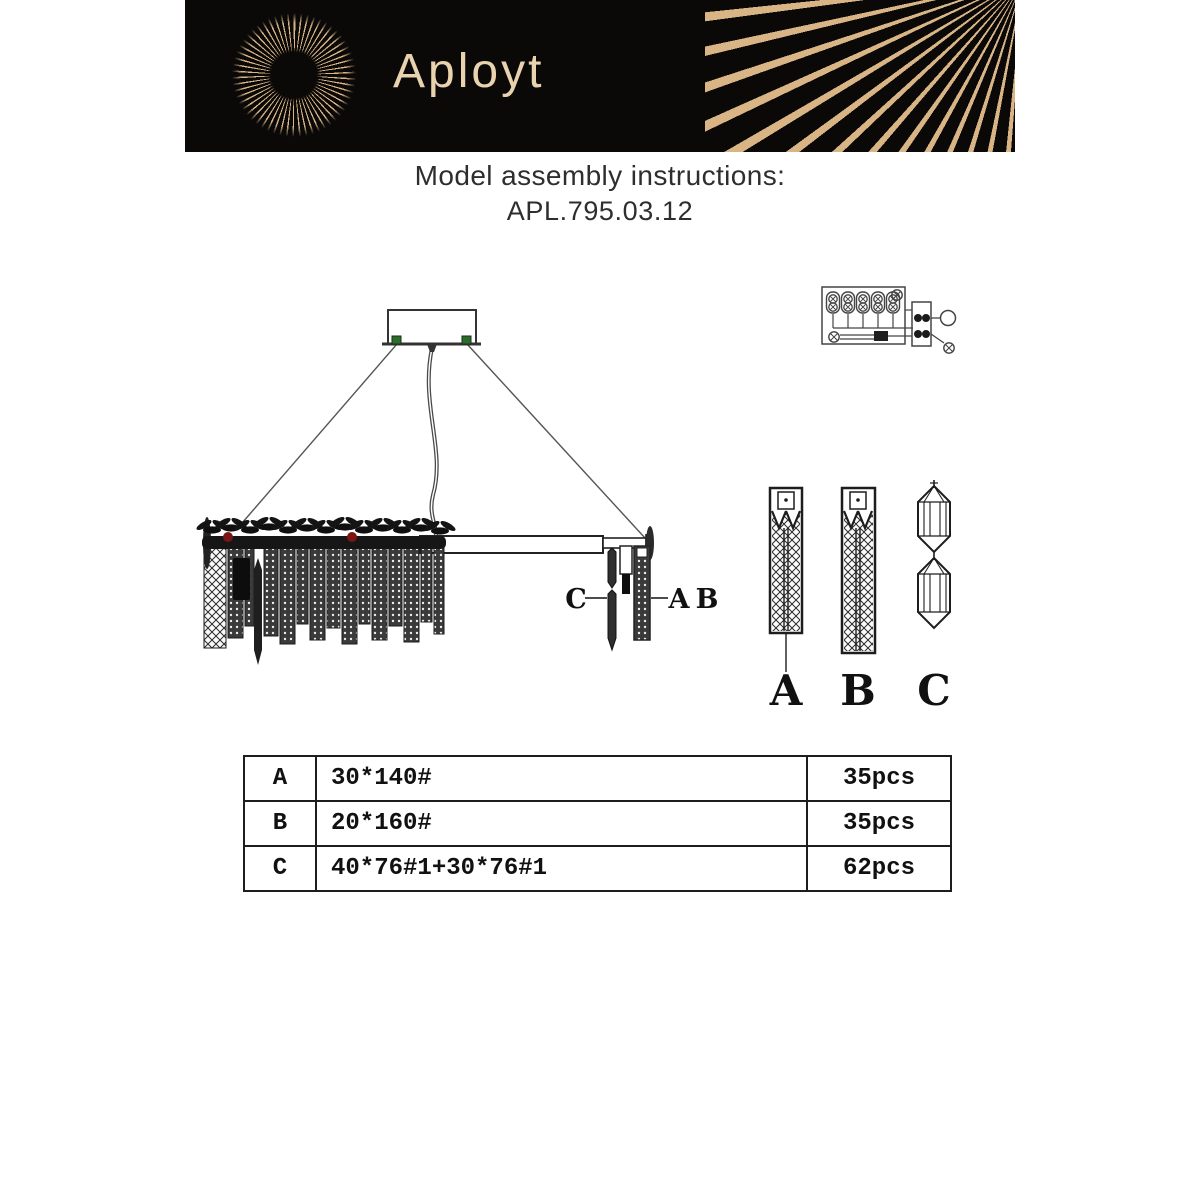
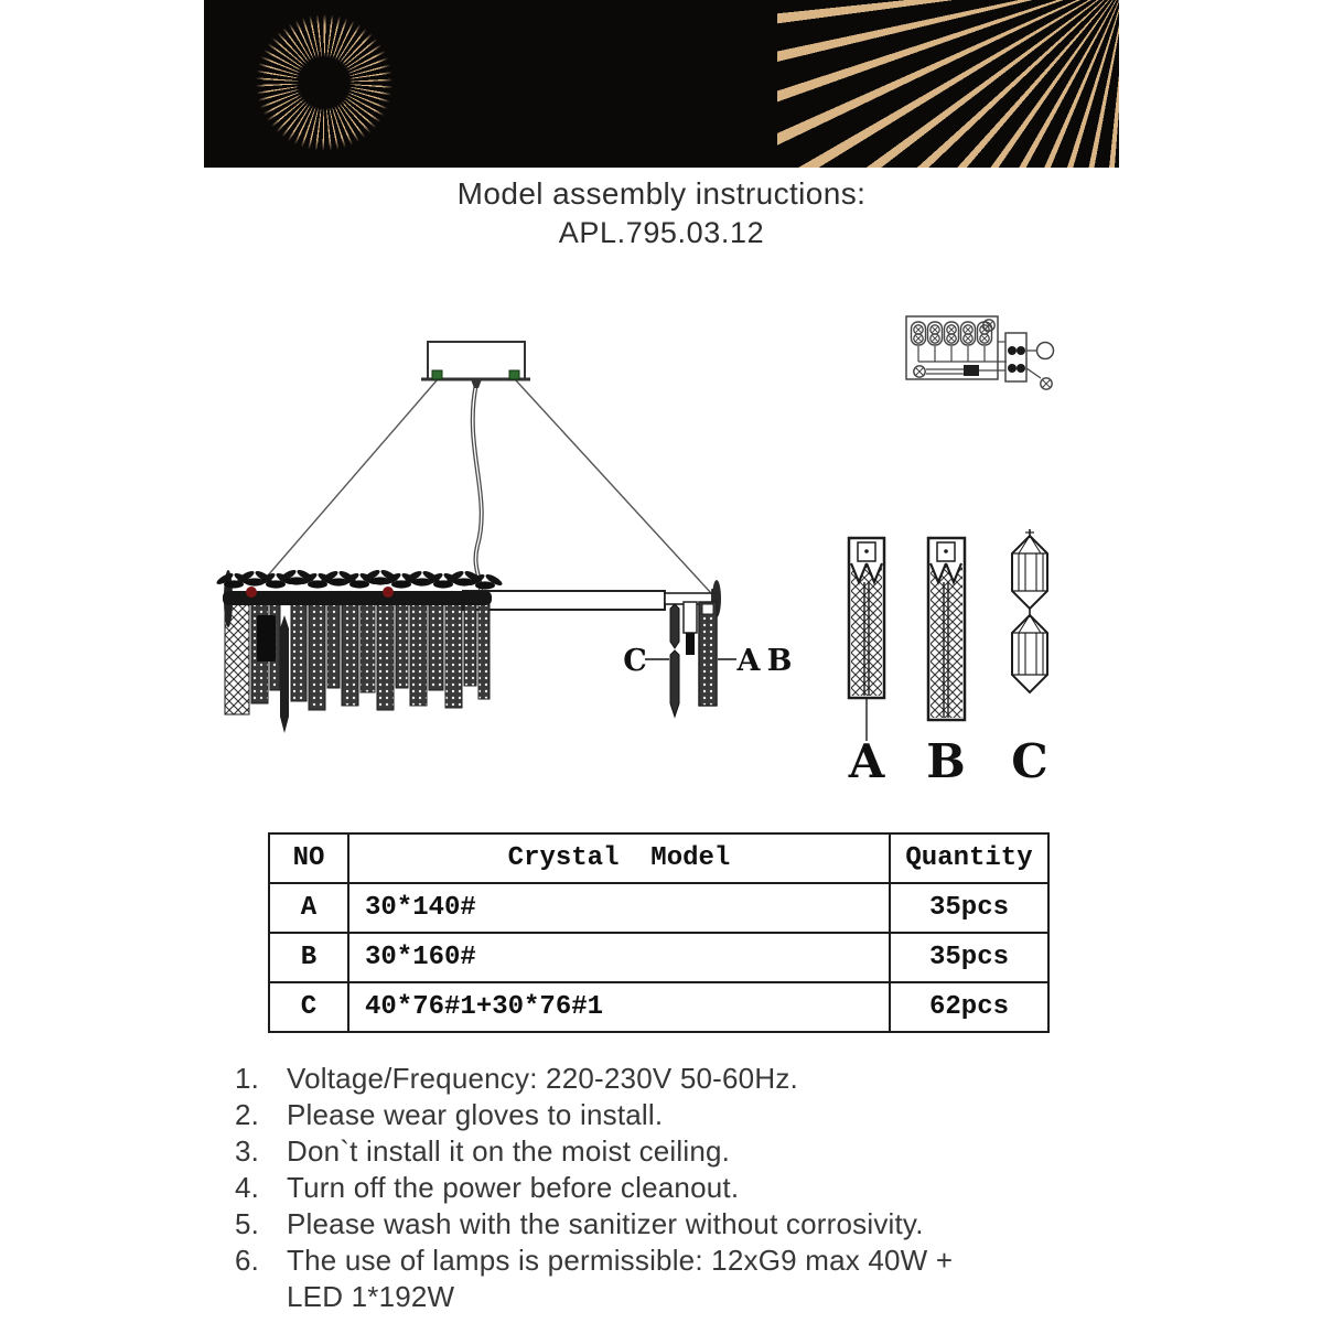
- Aployt
  Model assembly instructions:
  APL.795.03.12
  C
  A
  B
  A
  B
  C
+ NO	Crystal Model	Quantity
  A	30*140#	35pcs
- B	20*160#	35pcs
+ B	30*160#	35pcs
  C	40*76#1+30*76#1	62pcs
+ 1.
+ Voltage/Frequency: 220-230V 50-60Hz.
+ 2.
+ Please wear gloves to install.
+ 3.
+ Don`t install it on the moist ceiling.
+ 4.
+ Turn off the power before cleanout.
+ 5.
+ Please wash with the sanitizer without corrosivity.
+ 6.
+ The use of lamps is permissible: 12xG9 max 40W +
+ LED 1*192W
